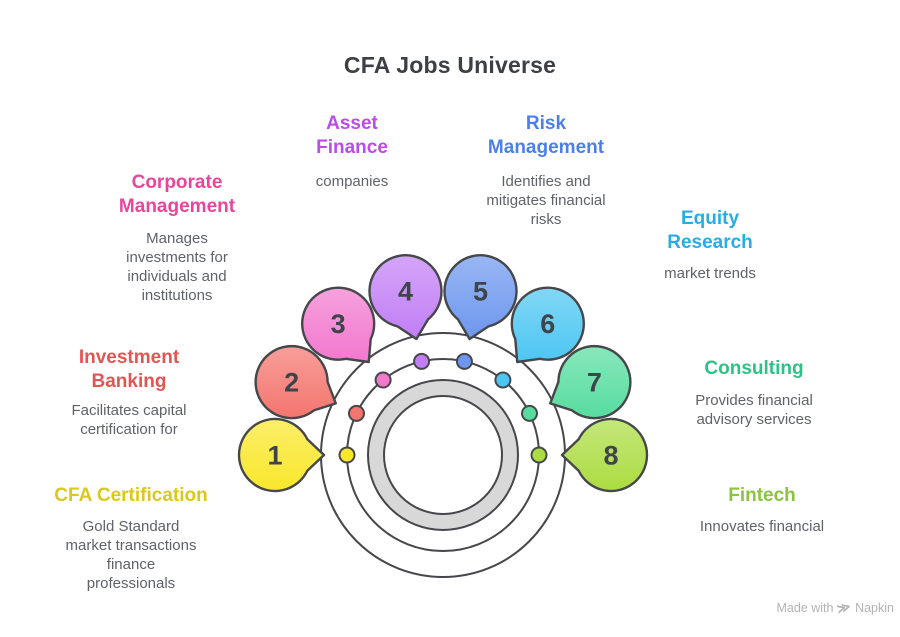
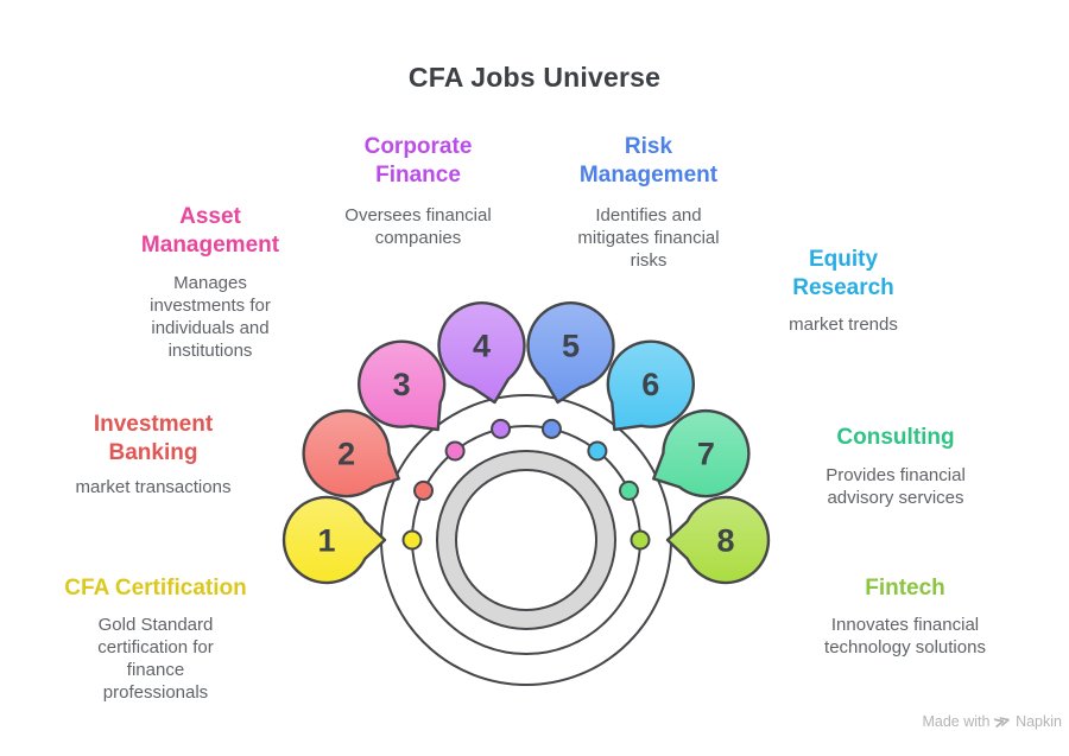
  CFA Jobs Universe
  1
  2
  3
  4
  5
  6
  7
  8
  CFA Certification
  Gold Standard
- market transactions
+ certification for
  finance
  professionals
  Investment
  Banking
- Facilitates capital
- certification for
+ market transactions
- Corporate
+ Asset
  Management
  Manages
  investments for
  individuals and
  institutions
- Asset
+ Corporate
  Finance
+ Oversees financial
  companies
  Risk
  Management
  Identifies and
  mitigates financial
  risks
  Equity
  Research
  market trends
  Consulting
  Provides financial
  advisory services
  Fintech
  Innovates financial
+ technology solutions
  Made with
  Napkin
